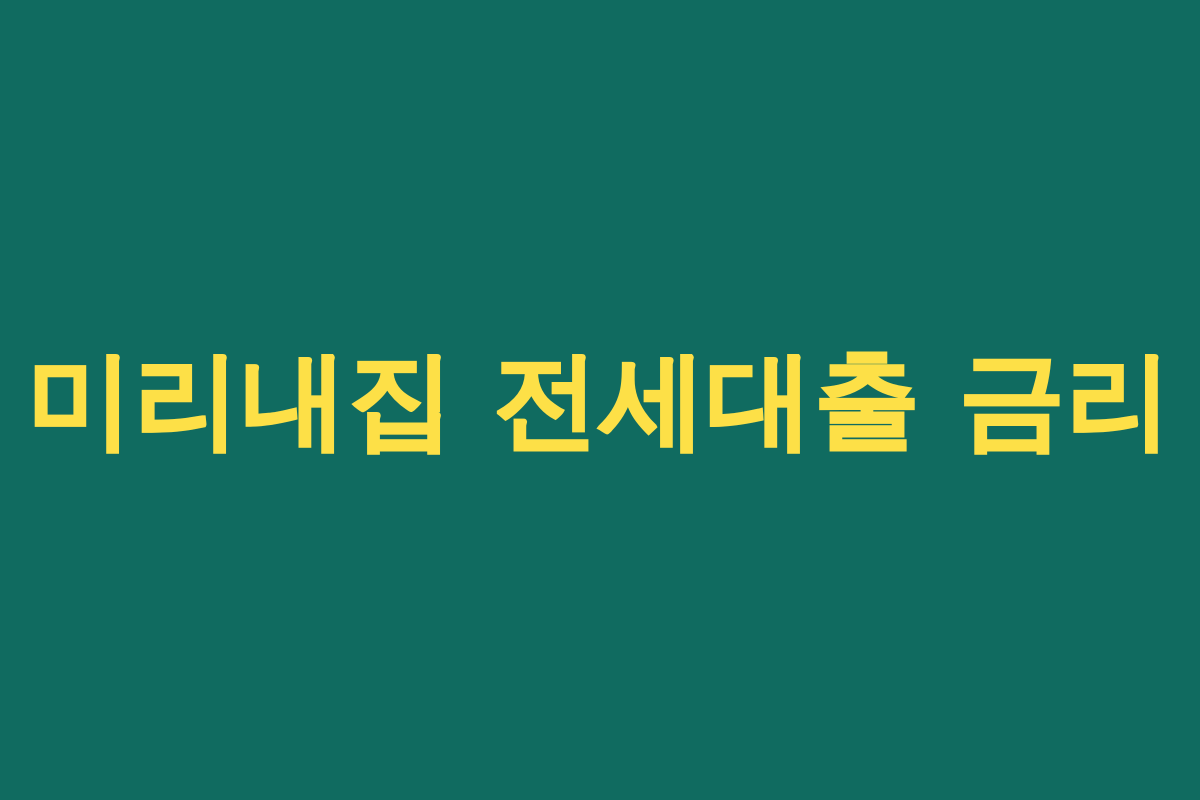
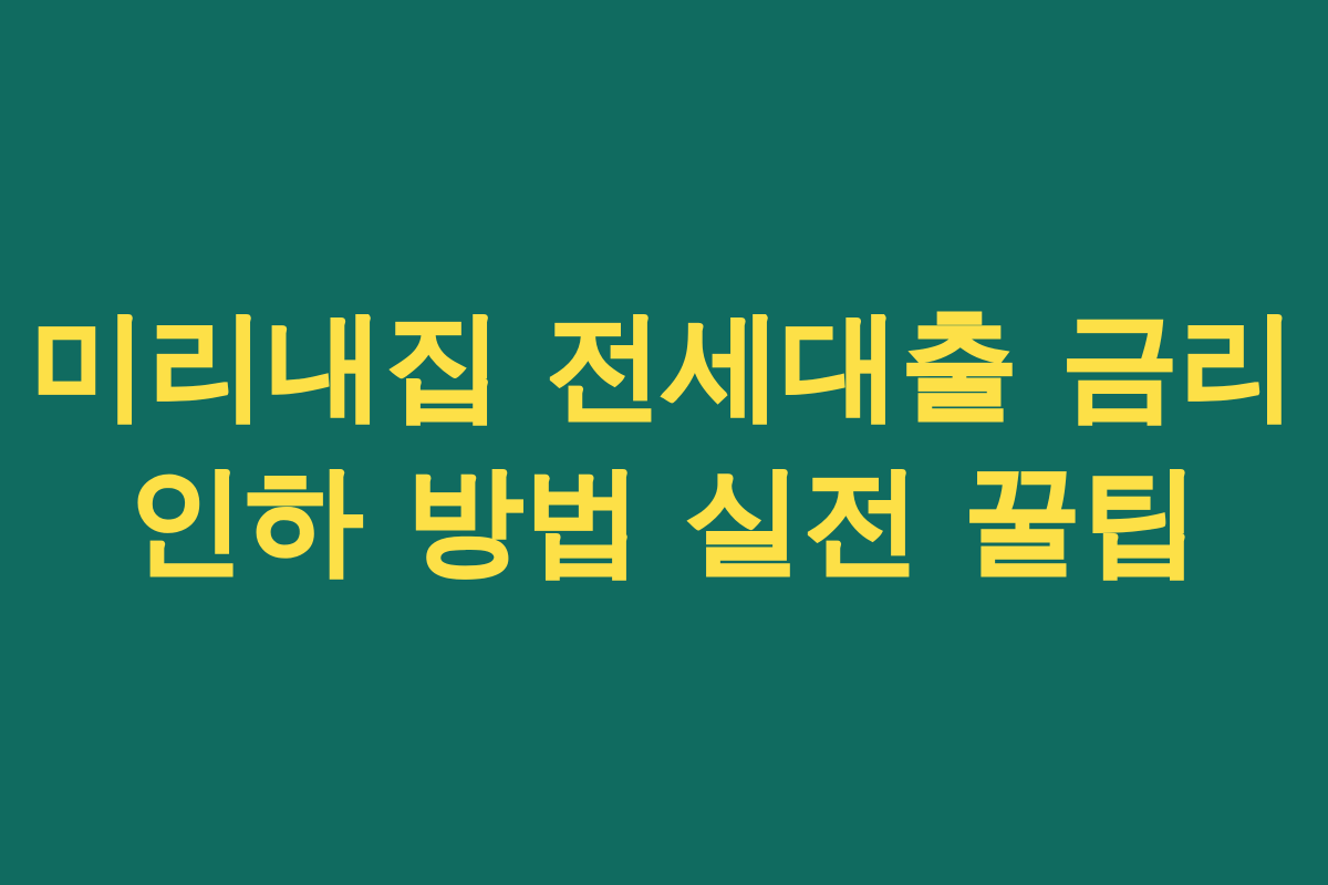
  미리내집 전세대출 금리
+ 인하 방법 실전 꿀팁
